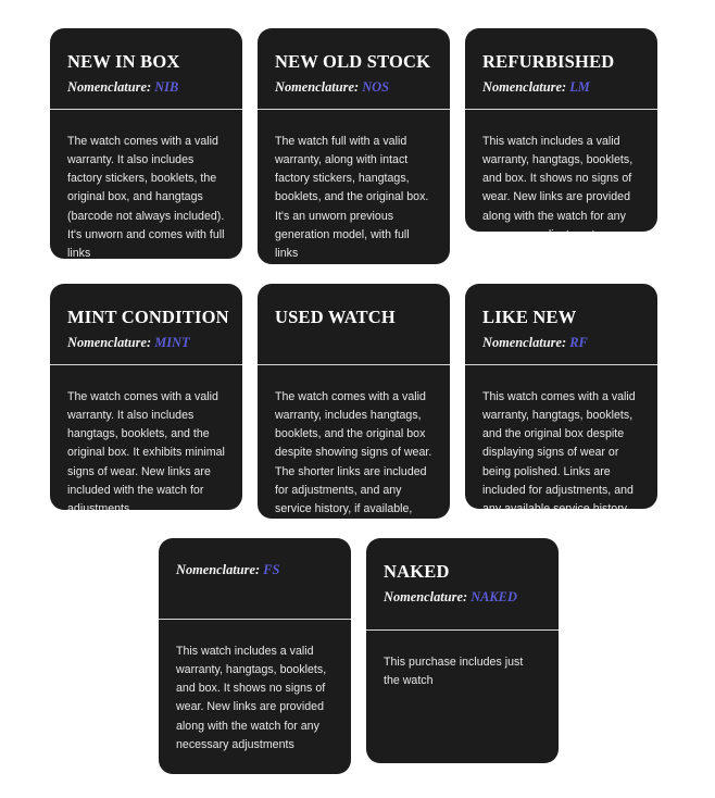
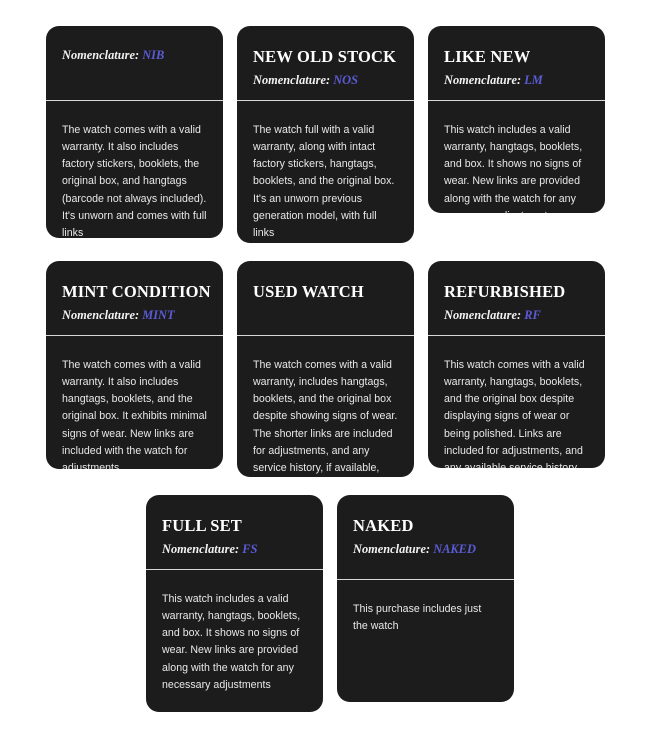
- NEW IN BOX
  Nomenclature: NIB
  The watch comes with a valid warranty. It also includes factory stickers, booklets, the original box, and hangtags (barcode not always included). It's unworn and comes with full links
  NEW OLD STOCK
  Nomenclature: NOS
  The watch full with a valid warranty, along with intact factory stickers, hangtags, booklets, and the original box. It's an unworn previous generation model, with full links
- REFURBISHED
+ LIKE NEW
  Nomenclature: LM
  This watch includes a valid warranty, hangtags, booklets, and box. It shows no signs of wear. New links are provided along with the watch for any
  MINT CONDITION
  Nomenclature: MINT
  The watch comes with a valid warranty. It also includes hangtags, booklets, and the original box. It exhibits minimal signs of wear. New links are included with the watch for adjustments
  USED WATCH
  The watch comes with a valid warranty, includes hangtags, booklets, and the original box despite showing signs of wear. The shorter links are included for adjustments, and any service history, if available,
- LIKE NEW
+ REFURBISHED
  Nomenclature: RF
  This watch comes with a valid warranty, hangtags, booklets, and the original box despite displaying signs of wear or being polished. Links are included for adjustments, and any available service history
+ FULL SET
  Nomenclature: FS
  This watch includes a valid warranty, hangtags, booklets, and box. It shows no signs of wear. New links are provided along with the watch for any necessary adjustments
  NAKED
  Nomenclature: NAKED
  This purchase includes just the watch
